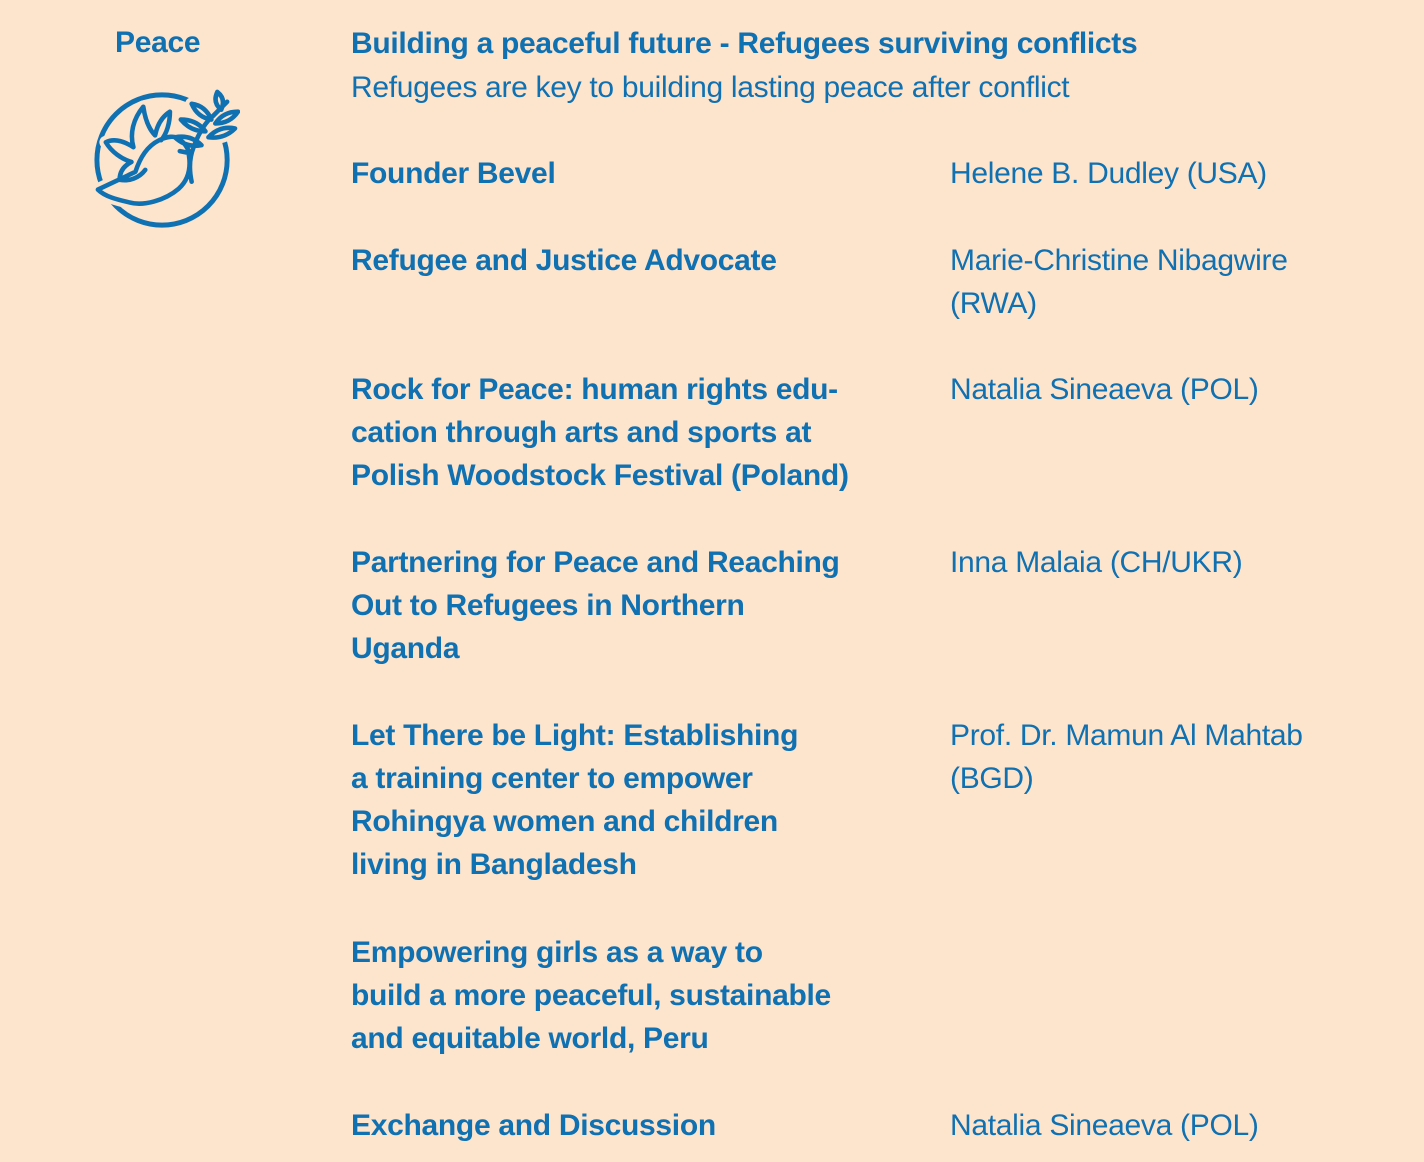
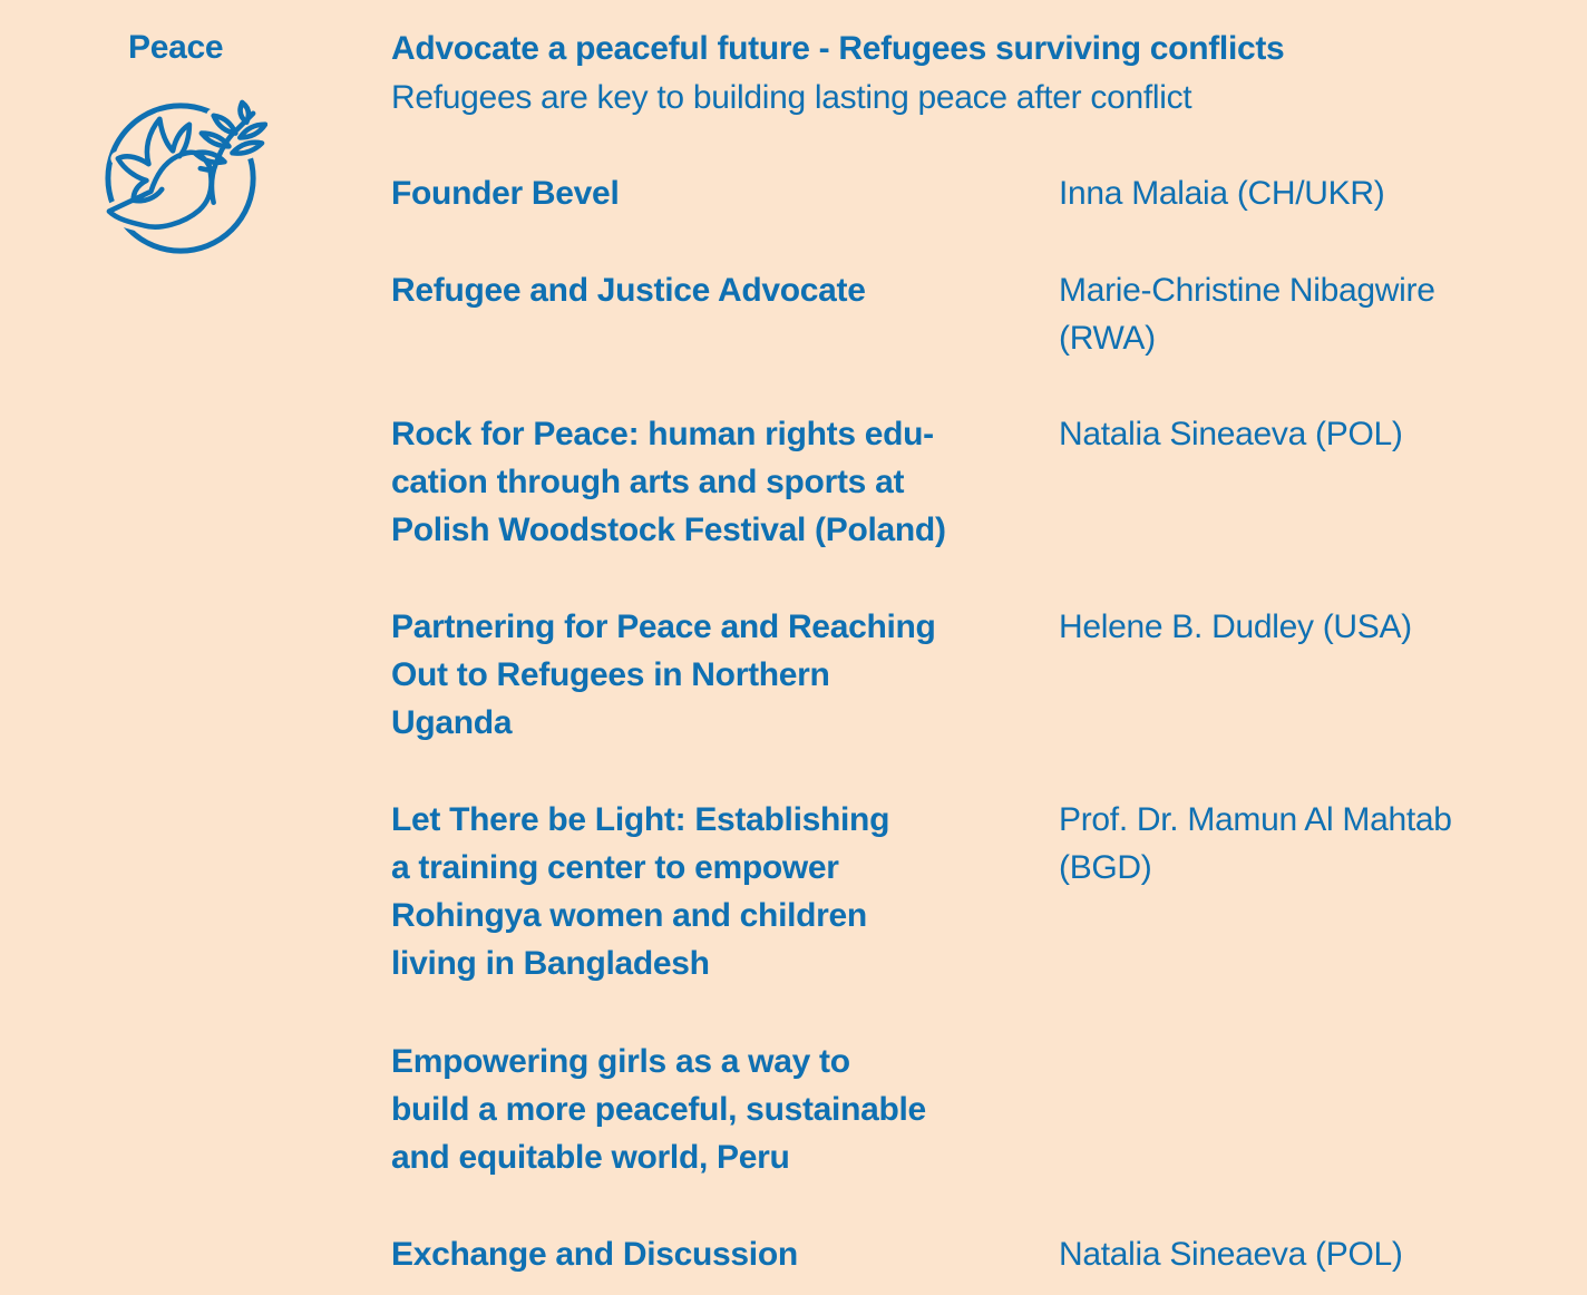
  Peace
- Building a peaceful future - Refugees surviving conflicts
+ Advocate a peaceful future - Refugees surviving conflicts
  Refugees are key to building lasting peace after conflict
  Founder Bevel
- Helene B. Dudley (USA)
+ Inna Malaia (CH/UKR)
  Refugee and Justice Advocate
  Marie-Christine Nibagwire
  (RWA)
  Rock for Peace: human rights edu-
  cation through arts and sports at
  Polish Woodstock Festival (Poland)
  Natalia Sineaeva (POL)
  Partnering for Peace and Reaching
  Out to Refugees in Northern
  Uganda
- Inna Malaia (CH/UKR)
+ Helene B. Dudley (USA)
  Let There be Light: Establishing
  a training center to empower
  Rohingya women and children
  living in Bangladesh
  Prof. Dr. Mamun Al Mahtab
  (BGD)
  Empowering girls as a way to
  build a more peaceful, sustainable
  and equitable world, Peru
  Exchange and Discussion
  Natalia Sineaeva (POL)
